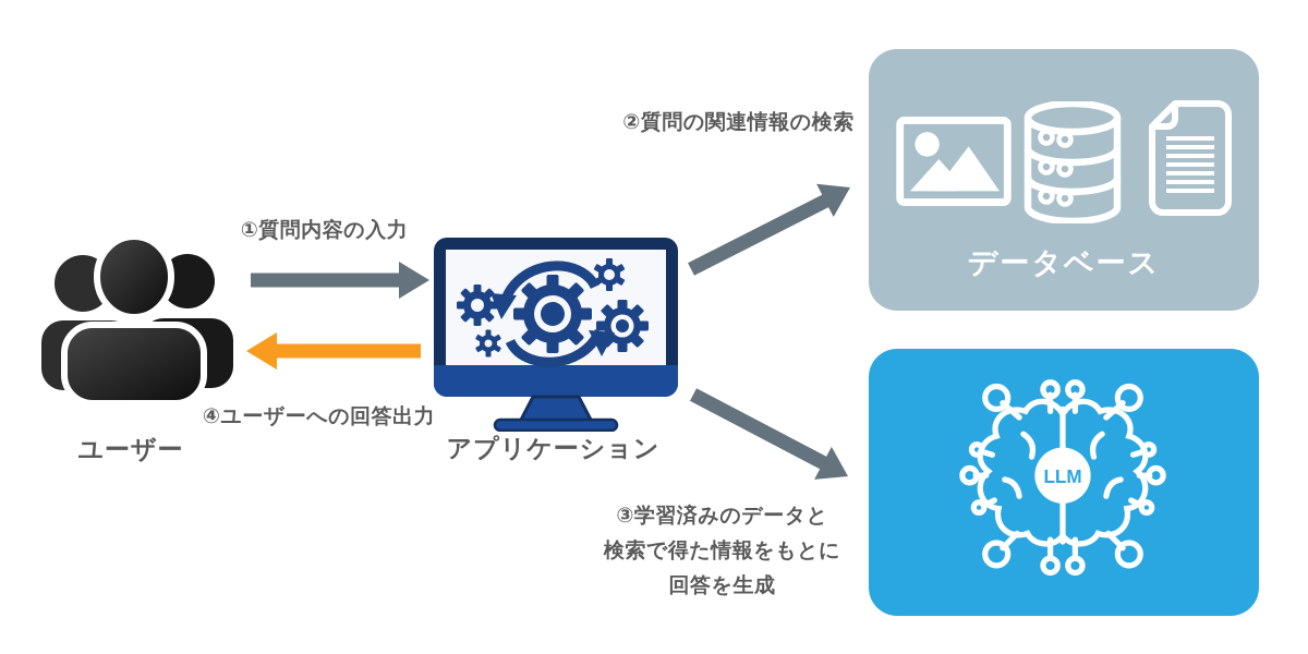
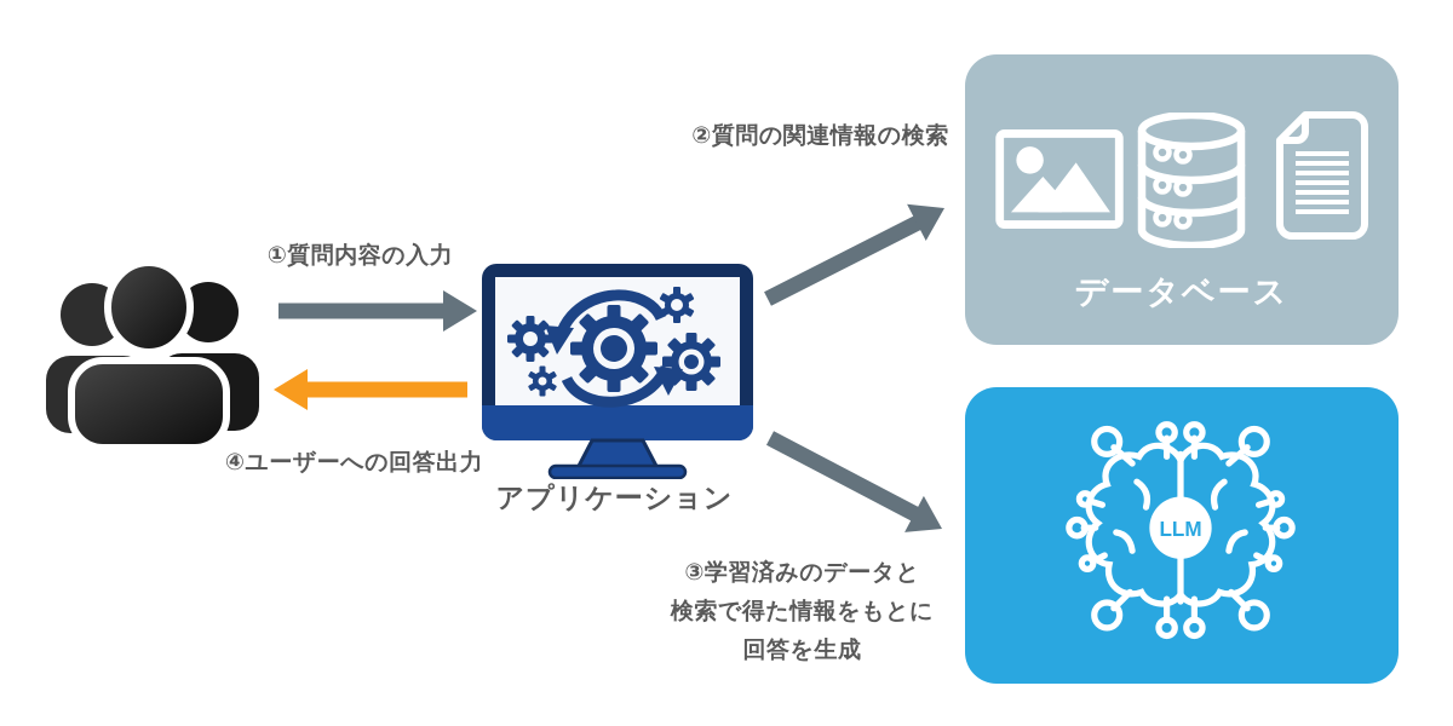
  LLM
- ユーザー
  アプリケーション
  データベース
  ①質問内容の入力
  ④ユーザーへの回答出力
  ②質問の関連情報の検索
  ③学習済みのデータと
  検索で得た情報をもとに
  回答を生成
